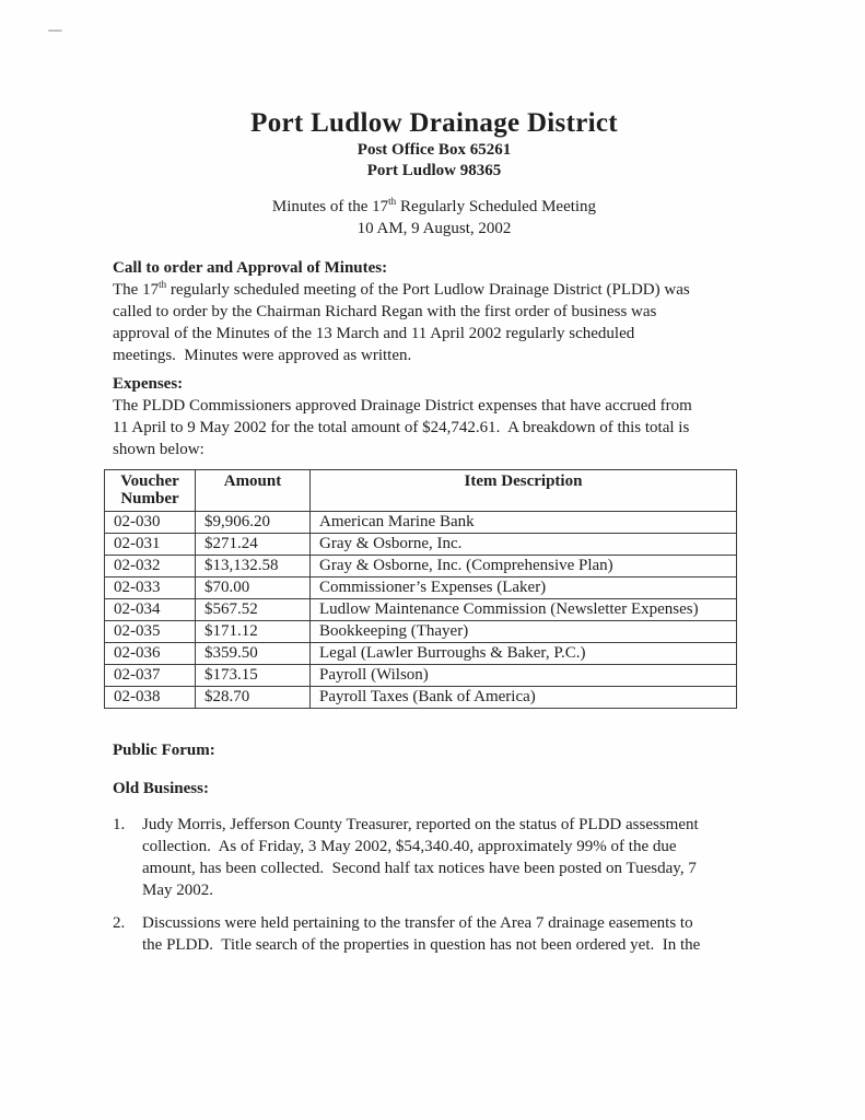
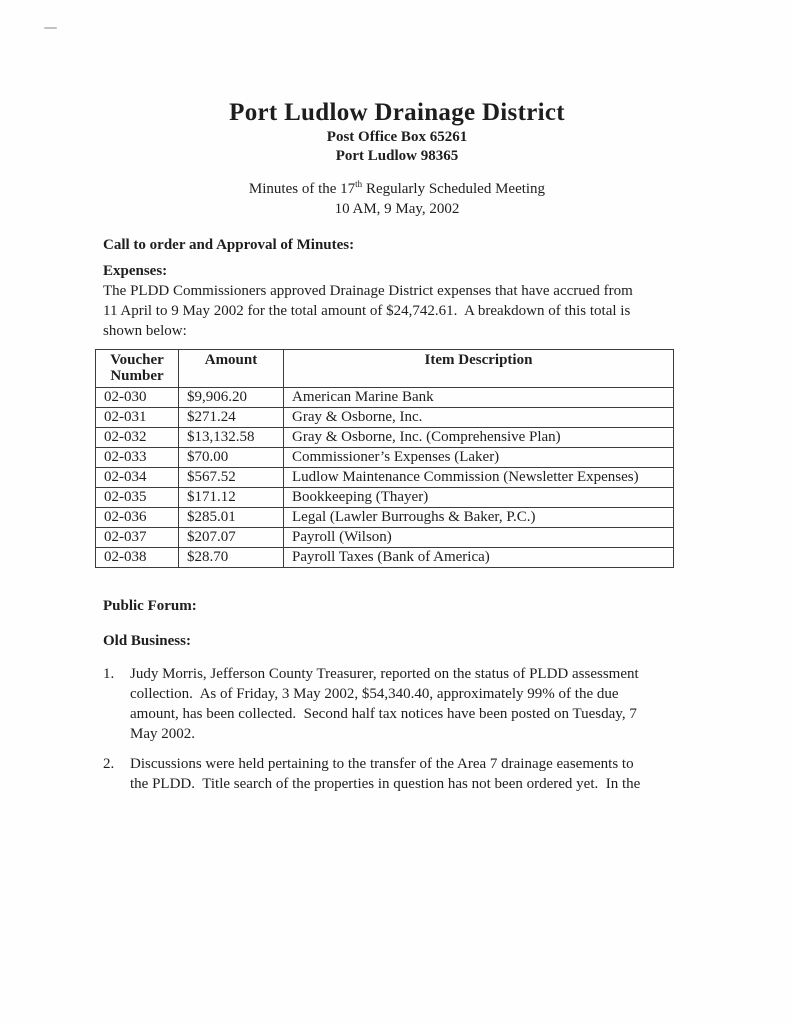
  Port Ludlow Drainage District
  Post Office Box 65261
  Port Ludlow 98365
  Minutes of the 17th Regularly Scheduled Meeting
- 10 AM, 9 August, 2002
+ 10 AM, 9 May, 2002
  Call to order and Approval of Minutes:
- The 17th regularly scheduled meeting of the Port Ludlow Drainage District (PLDD) was
- called to order by the Chairman Richard Regan with the first order of business was
- approval of the Minutes of the 13 March and 11 April 2002 regularly scheduled
- meetings. Minutes were approved as written.
  Expenses:
  The PLDD Commissioners approved Drainage District expenses that have accrued from
  11 April to 9 May 2002 for the total amount of $24,742.61. A breakdown of this total is
  shown below:
  Voucher Number	Amount	Item Description
  02-030	$9,906.20	American Marine Bank
  02-031	$271.24	Gray & Osborne, Inc.
  02-032	$13,132.58	Gray & Osborne, Inc. (Comprehensive Plan)
  02-033	$70.00	Commissioner’s Expenses (Laker)
  02-034	$567.52	Ludlow Maintenance Commission (Newsletter Expenses)
  02-035	$171.12	Bookkeeping (Thayer)
- 02-036	$359.50	Legal (Lawler Burroughs & Baker, P.C.)
+ 02-036	$285.01	Legal (Lawler Burroughs & Baker, P.C.)
- 02-037	$173.15	Payroll (Wilson)
+ 02-037	$207.07	Payroll (Wilson)
  02-038	$28.70	Payroll Taxes (Bank of America)
  Public Forum:
  Old Business:
  1.
  Judy Morris, Jefferson County Treasurer, reported on the status of PLDD assessment
  collection. As of Friday, 3 May 2002, $54,340.40, approximately 99% of the due
  amount, has been collected. Second half tax notices have been posted on Tuesday, 7
  May 2002.
  2.
  Discussions were held pertaining to the transfer of the Area 7 drainage easements to
  the PLDD. Title search of the properties in question has not been ordered yet. In the
